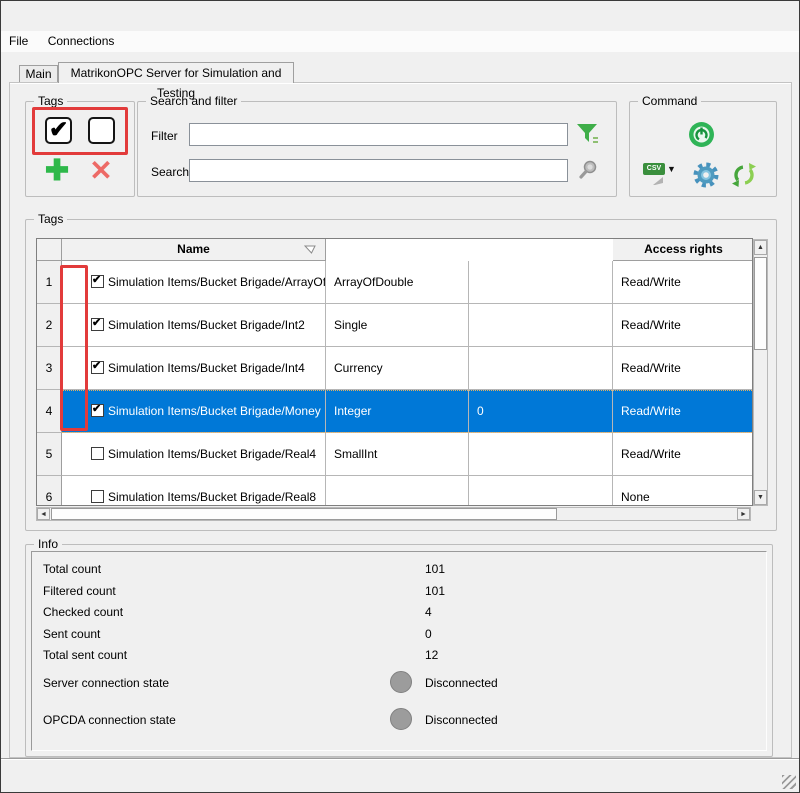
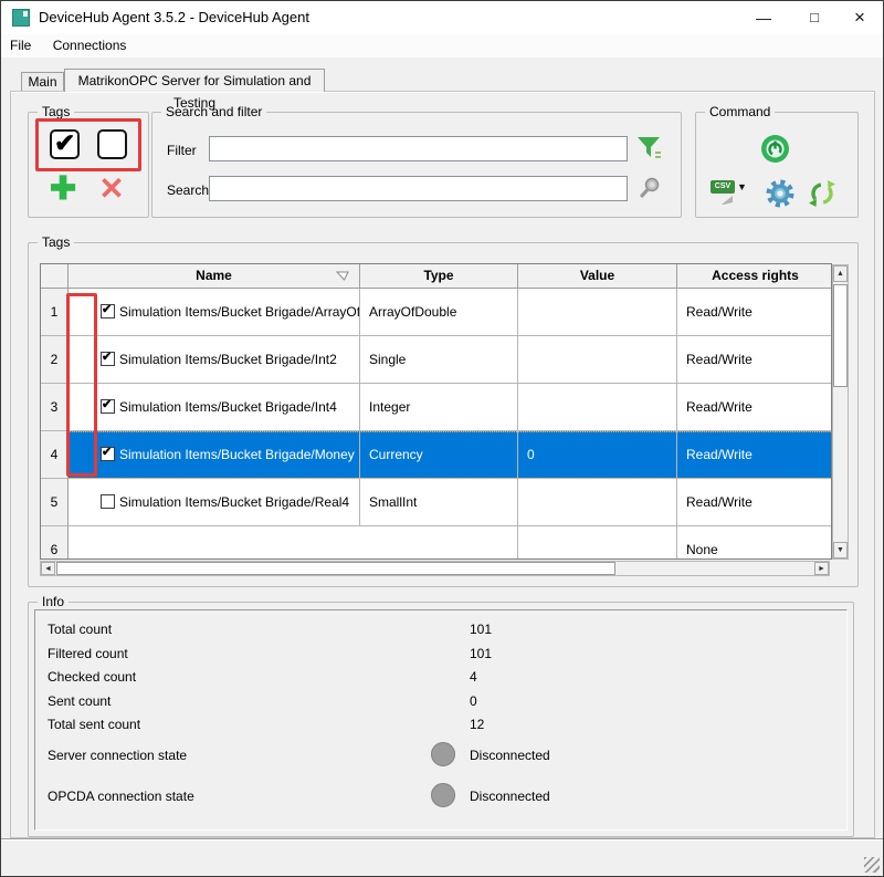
+ DeviceHub Agent 3.5.2 - DeviceHub Agent
+ —
+ □
+ ×
  File Connections
  Main
  MatrikonOPC Server for Simulation and Testing
  Tags
  ✔
  ✚
  ✕
  Filter
  Search
  Command
  ▼
  Tags
  Name
+ Type
+ Value
  Access rights
  1
  ✔
  Simulation Items/Bucket Brigade/ArrayOf
  ArrayOfDouble
  Read/Write
  2
  ✔
  Simulation Items/Bucket Brigade/Int2
  Single
  Read/Write
  3
  ✔
  Simulation Items/Bucket Brigade/Int4
- Currency
+ Integer
  Read/Write
  4
  ✔
  Simulation Items/Bucket Brigade/Money
- Integer
+ Currency
  0
  Read/Write
  5
  Simulation Items/Bucket Brigade/Real4
  SmallInt
  Read/Write
  6
- Simulation Items/Bucket Brigade/Real8
  None
  Info
  Total count
  101
  Filtered count
  101
  Checked count
  4
  Sent count
  0
  Total sent count
  12
  Server connection state
  Disconnected
  OPCDA connection state
  Disconnected
